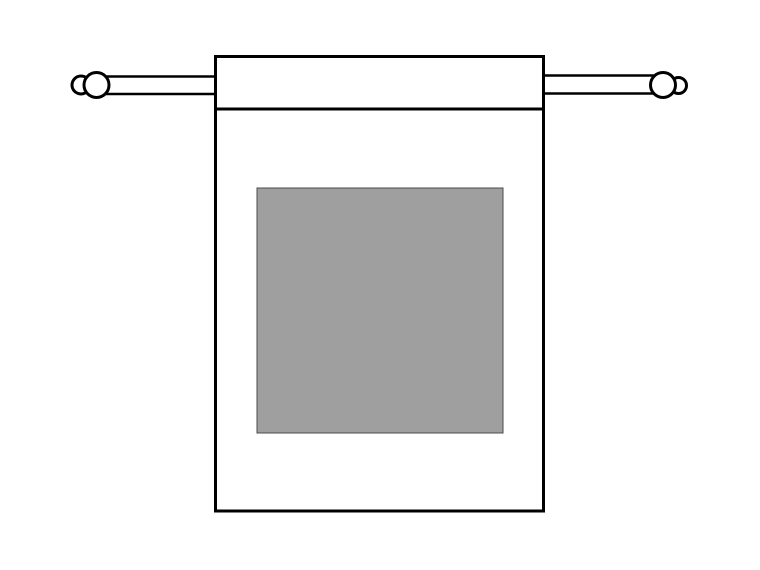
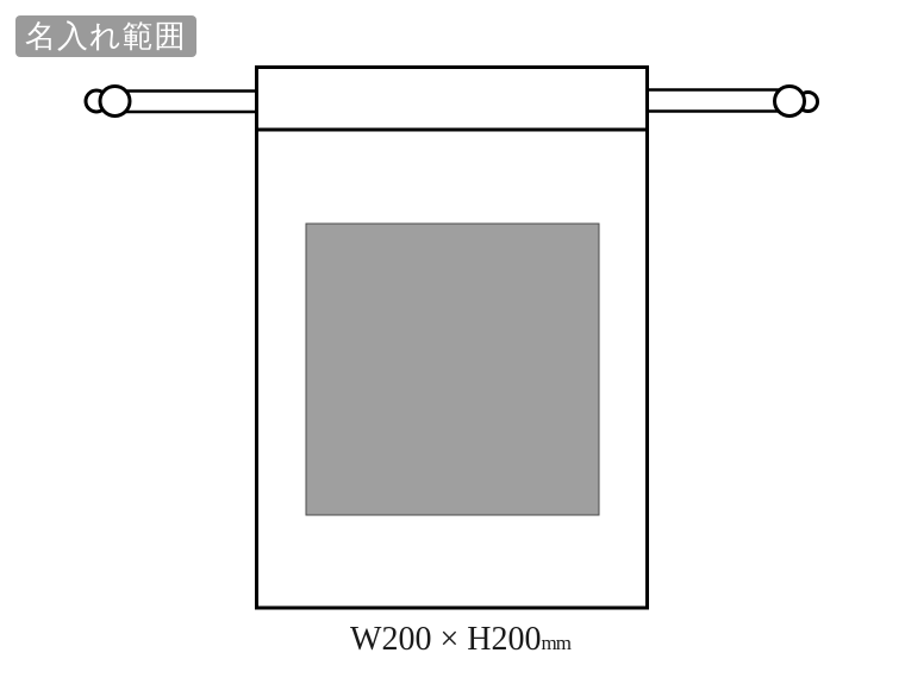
+ 名入れ範囲
+ W200 × H200mm
